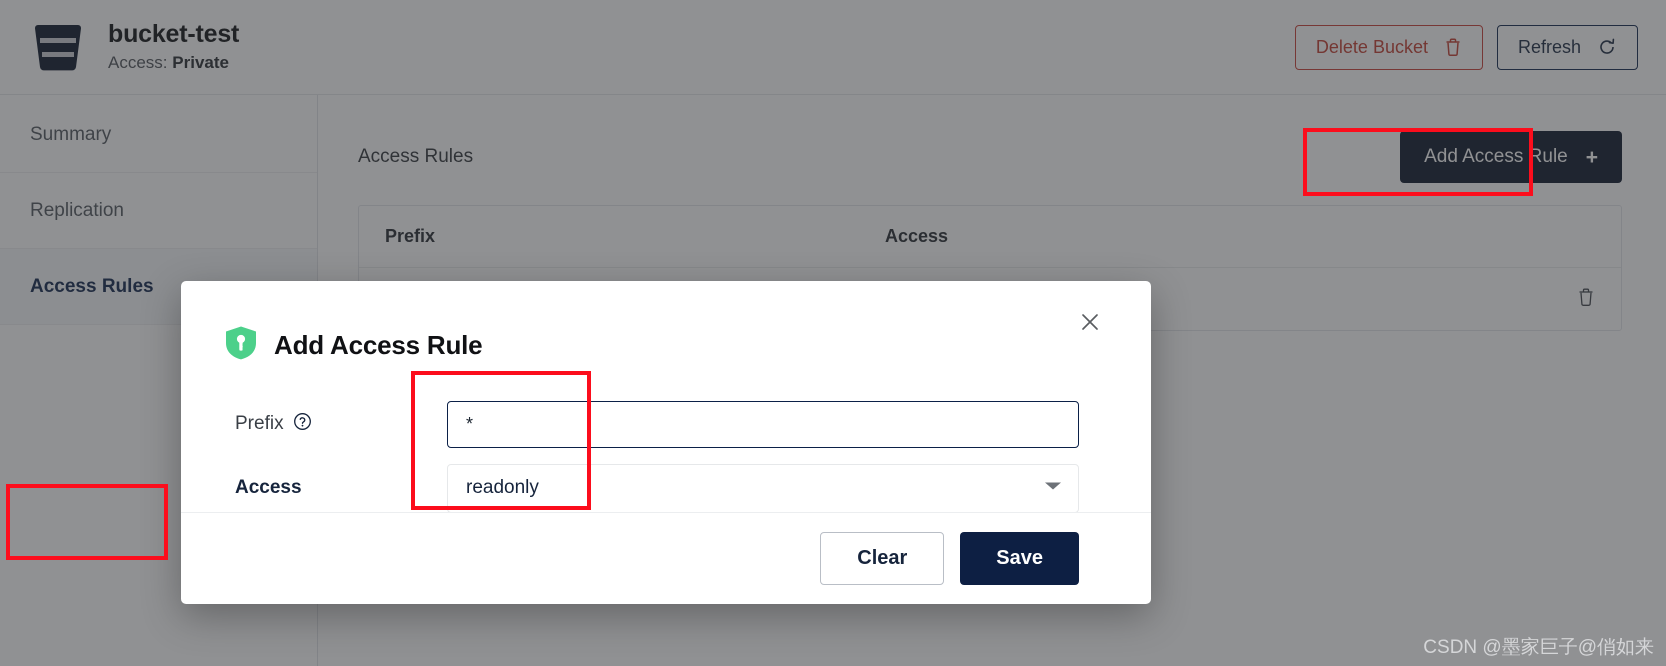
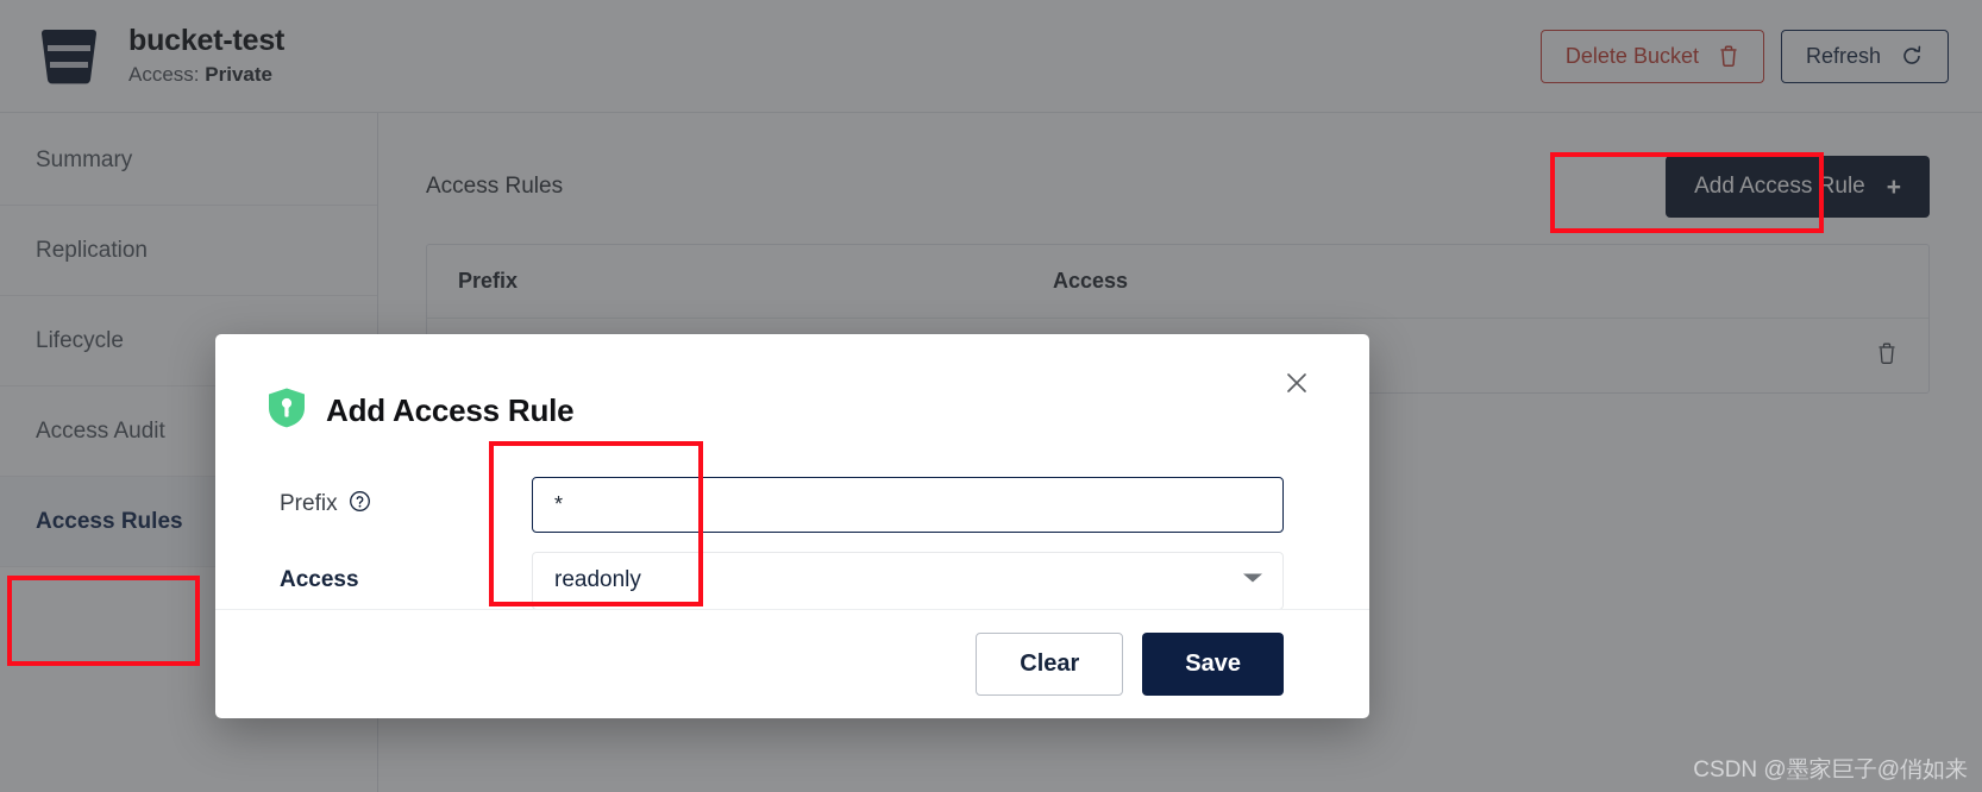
  bucket-test
  Access: Private
  Delete Bucket
  Refresh
  Summary
  Replication
+ Lifecycle
+ Access Audit
  Access Rules
  Access Rules
  Add Access Rule
  +
  Prefix
  Access
  Add Access Rule
  Prefix
  *
  Access
  readonly
  Clear
  Save
  CSDN @墨家巨子@俏如来
